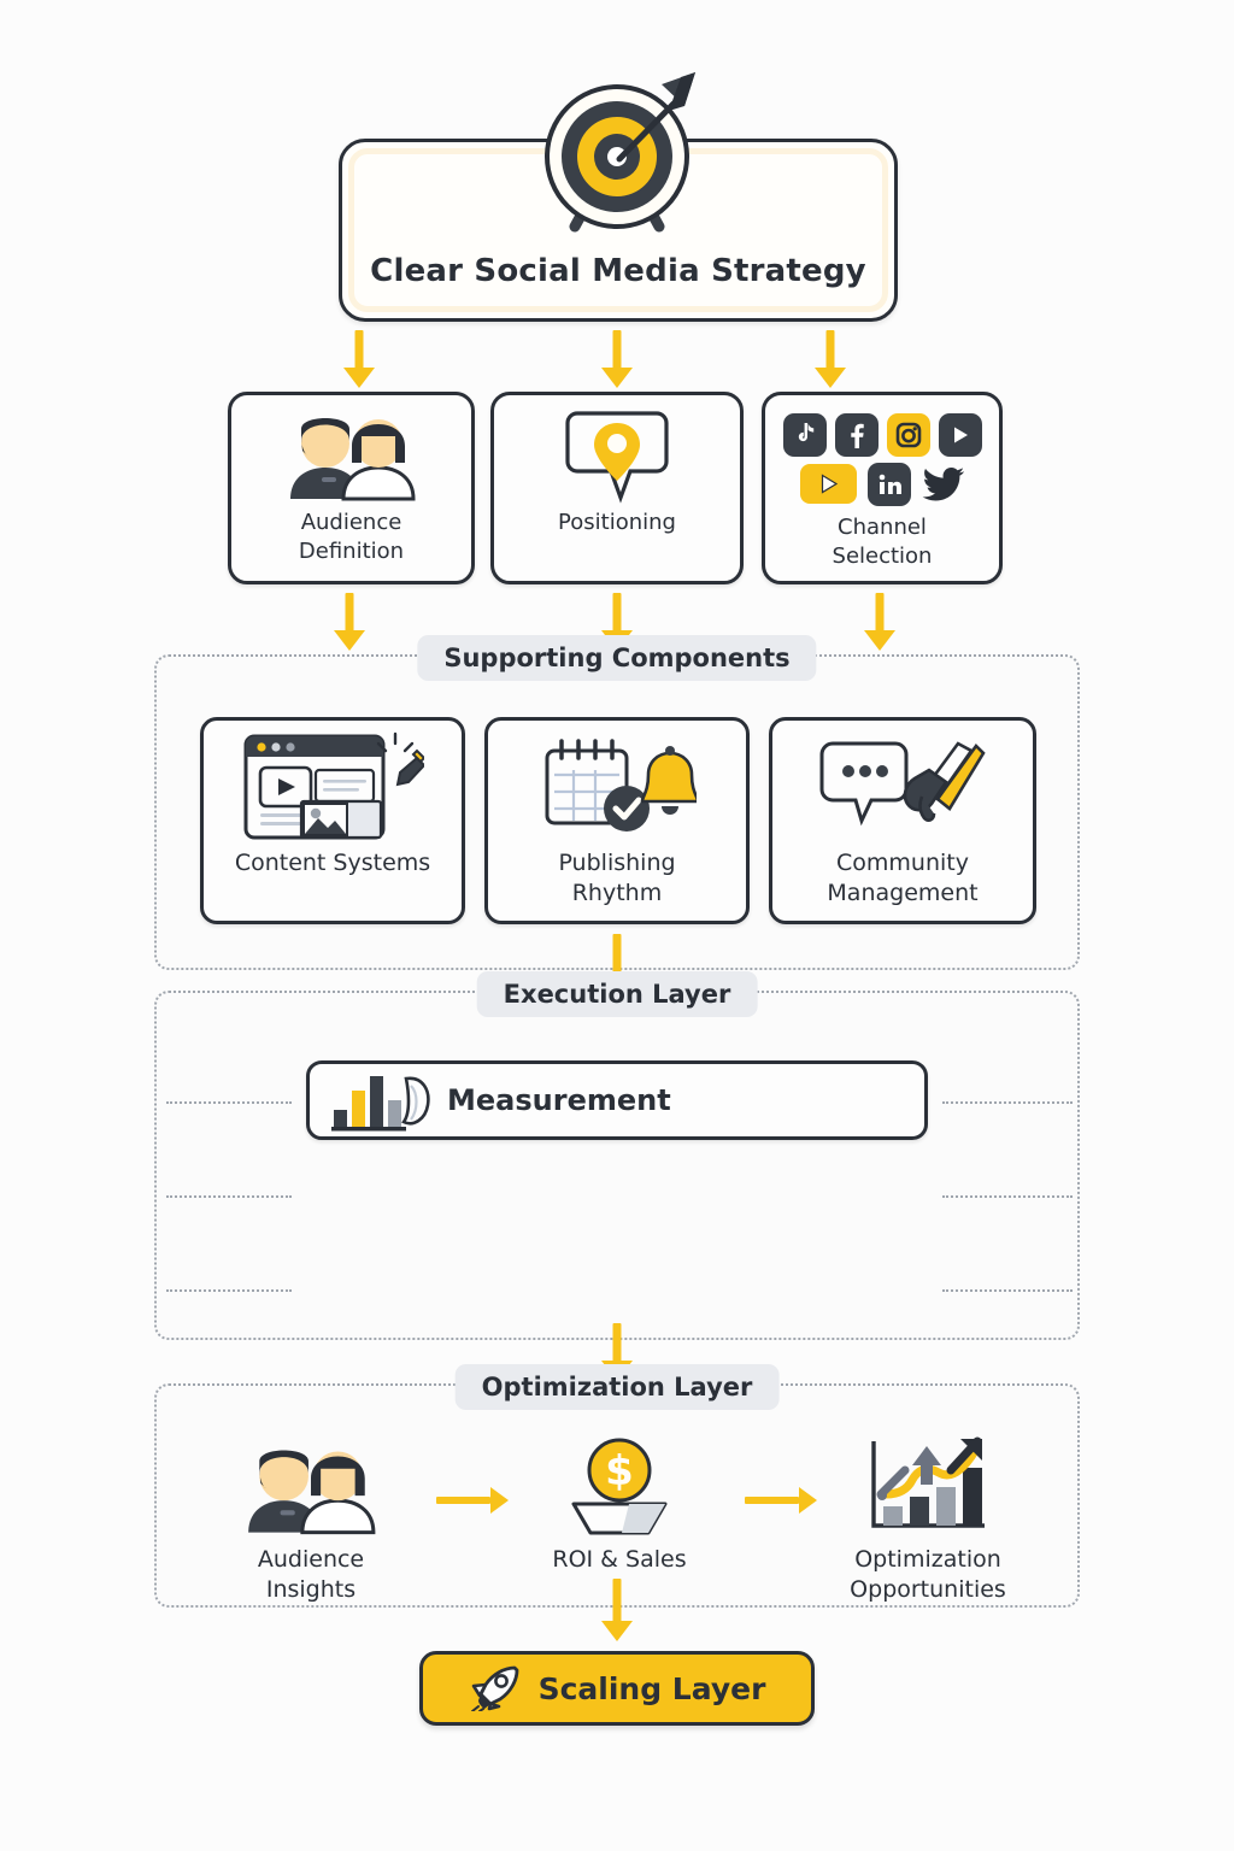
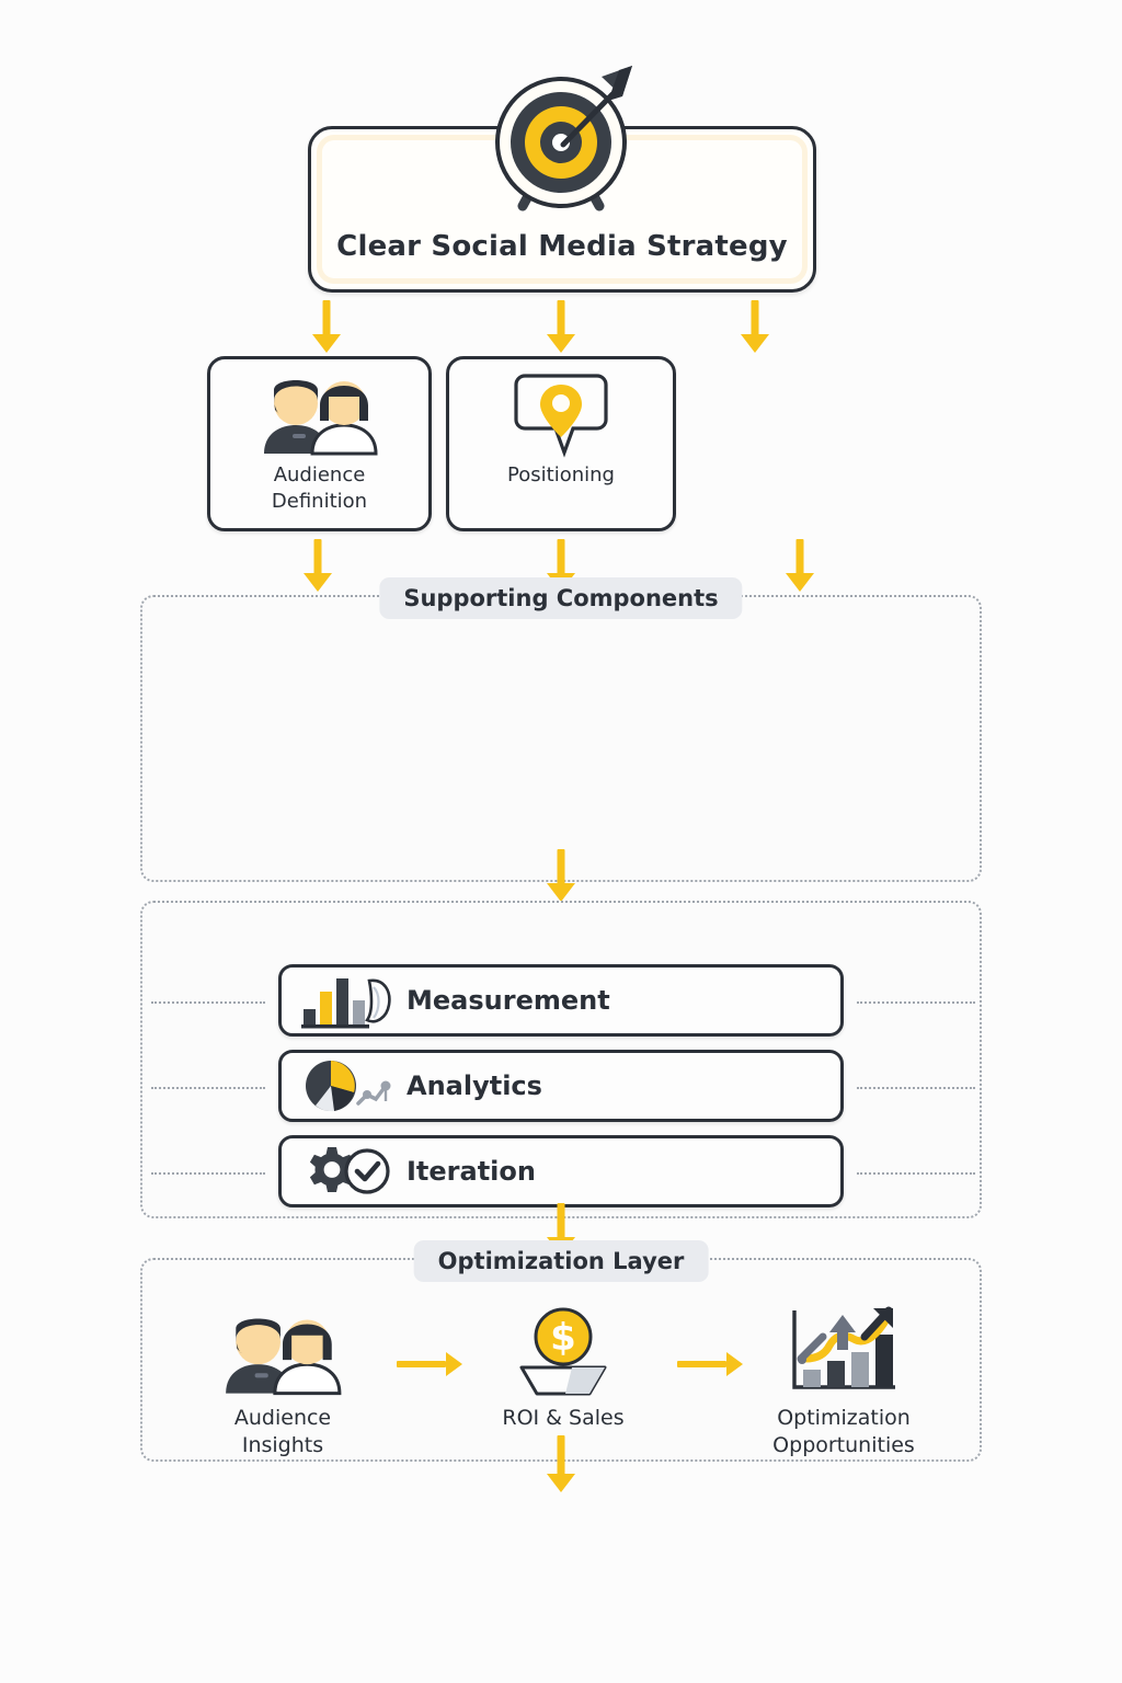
  Clear Social Media Strategy
  Audience
  Definition
  Positioning
- Channel
- Selection
  Supporting Components
- Content Systems
- Publishing
- Rhythm
- Community
- Management
- Execution Layer
  Measurement
+ Analytics
+ Iteration
  Optimization Layer
  Audience
  Insights
  $
  ROI & Sales
  Optimization
  Opportunities
- Scaling Layer
